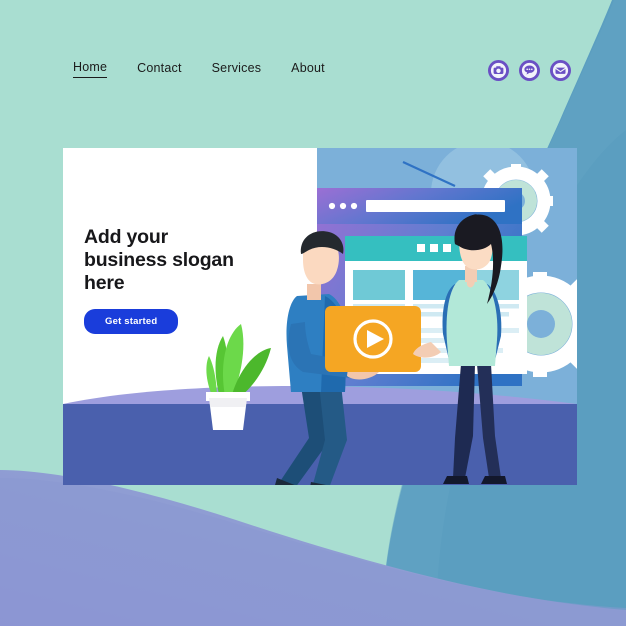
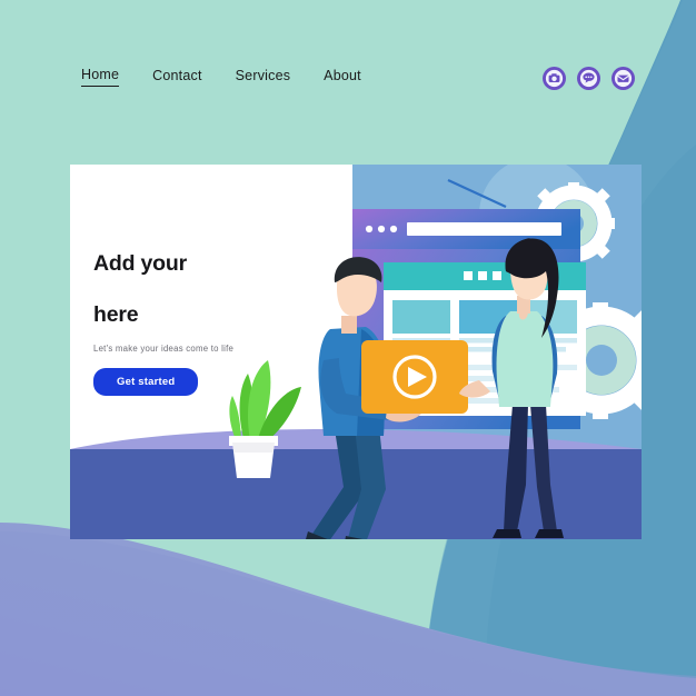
  Home
  Contact
  Services
  About
  Add your
- business slogan
  here
+ Let's make your ideas come to life
  Get started
